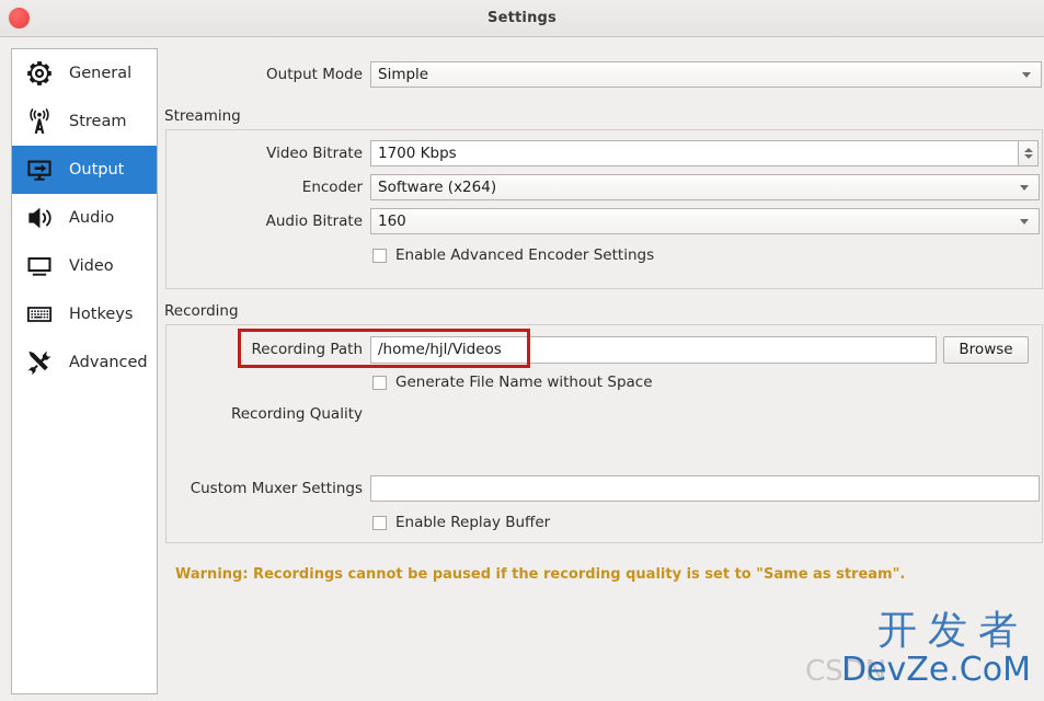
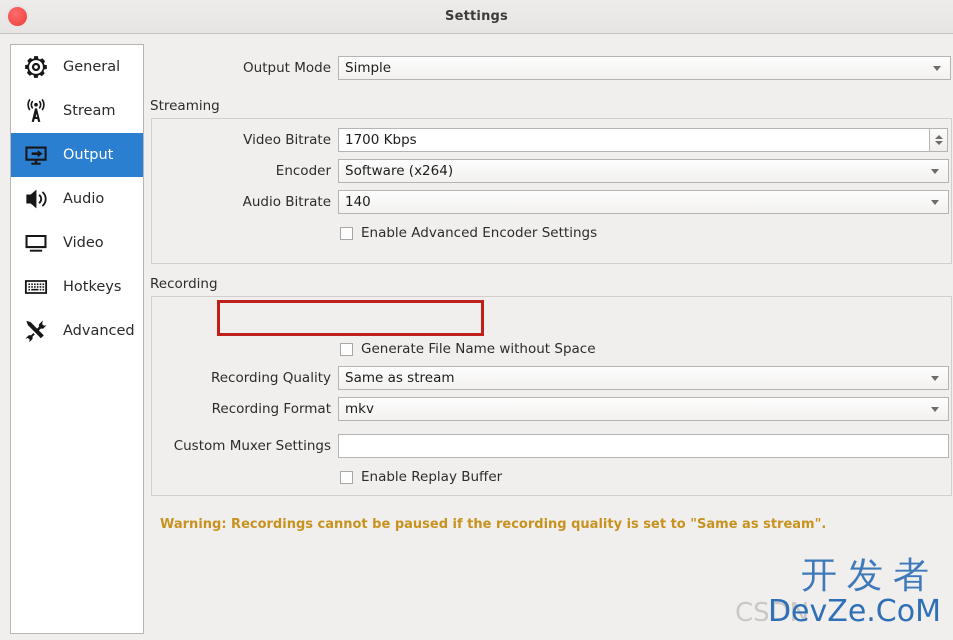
  Settings
  General
  Stream
  Output
  Audio
  Video
  Hotkeys
  Advanced
  Output Mode
  Simple
  Streaming
  Video Bitrate
  1700 Kbps
  Encoder
  Software (x264)
  Audio Bitrate
- 160
+ 140
  Enable Advanced Encoder Settings
  Recording
- Recording Path
- /home/hjl/Videos
- Browse
  Generate File Name without Space
  Recording Quality
+ Same as stream
+ Recording Format
+ mkv
  Custom Muxer Settings
  Enable Replay Buffer
  Warning: Recordings cannot be paused if the recording quality is set to "Same as stream".
  CSDN
  开发者
  DevZe.CoM
